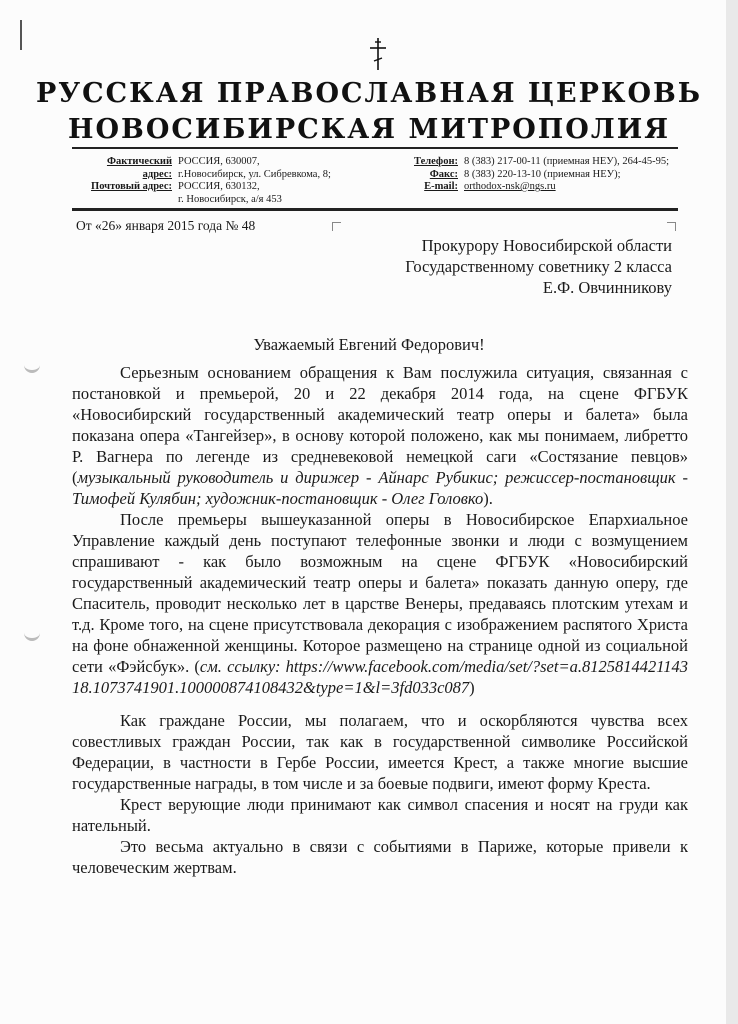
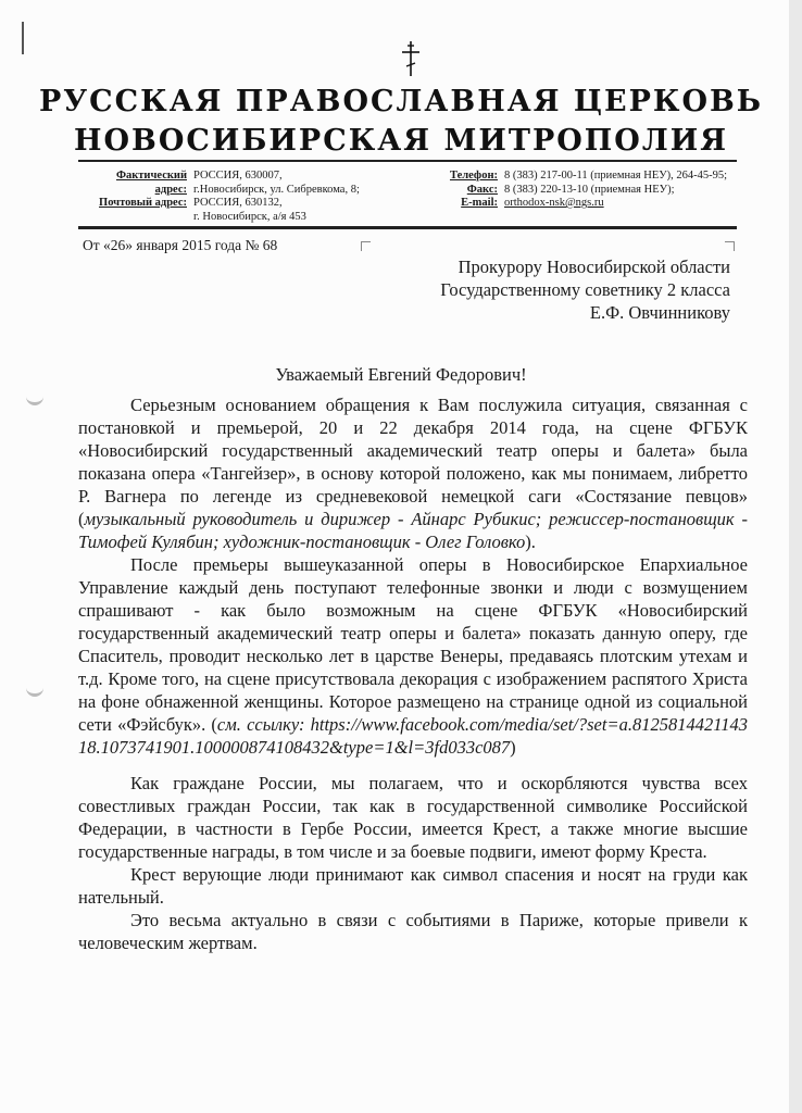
  РУССКАЯ ПРАВОСЛАВНАЯ ЦЕРКОВЬ
  НОВОСИБИРСКАЯ МИТРОПОЛИЯ
  Фактический адрес:
  РОССИЯ, 630007,
  г.Новосибирск, ул. Сибревкома, 8;
  Почтовый адрес:
  РОССИЯ, 630132,
  г. Новосибирск, а/я 453
  Телефон:
  8 (383) 217-00-11 (приемная НЕУ), 264-45-95;
  Факс:
  8 (383) 220-13-10 (приемная НЕУ);
  E-mail:
  orthodox-nsk@ngs.ru
- От «26» января 2015 года № 48
+ От «26» января 2015 года № 68
  Прокурору Новосибирской области
  Государственному советнику 2 класса
  Е.Ф. Овчинникову
  Уважаемый Евгений Федорович!
  Серьезным основанием обращения к Вам послужила ситуация, связанная с постановкой и премьерой, 20 и 22 декабря 2014 года, на сцене ФГБУК «Новосибирский государственный академический театр оперы и балета» была показана опера «Тангейзер», в основу которой положено, как мы понимаем, либретто Р. Вагнера по легенде из средневековой немецкой саги «Состязание певцов» (музыкальный руководитель и дирижер - Айнарс Рубикис; режиссер-постановщик - Тимофей Кулябин; художник-постановщик - Олег Головко).
  После премьеры вышеуказанной оперы в Новосибирское Епархиальное Управление каждый день поступают телефонные звонки и люди с возмущением спрашивают - как было возможным на сцене ФГБУК «Новосибирский государственный академический театр оперы и балета» показать данную оперу, где Спаситель, проводит несколько лет в царстве Венеры, предаваясь плотским утехам и т.д. Кроме того, на сцене присутствовала декорация с изображением распятого Христа на фоне обнаженной женщины. Которое размещено на странице одной из социальной сети «Фэйсбук». (см. ссылку: https://www.facebook.com/media/set/?set=a.812581442114318.1073741901.100000874108432&type=1&l=3fd033c087)
  Как граждане России, мы полагаем, что и оскорбляются чувства всех совестливых граждан России, так как в государственной символике Российской Федерации, в частности в Гербе России, имеется Крест, а также многие высшие государственные награды, в том числе и за боевые подвиги, имеют форму Креста.
  Крест верующие люди принимают как символ спасения и носят на груди как нательный.
  Это весьма актуально в связи с событиями в Париже, которые привели к человеческим жертвам.
